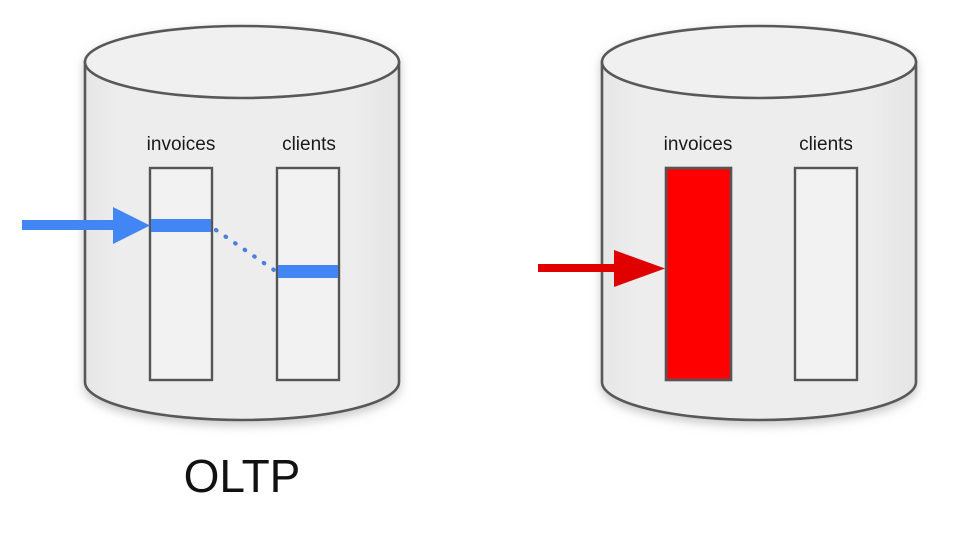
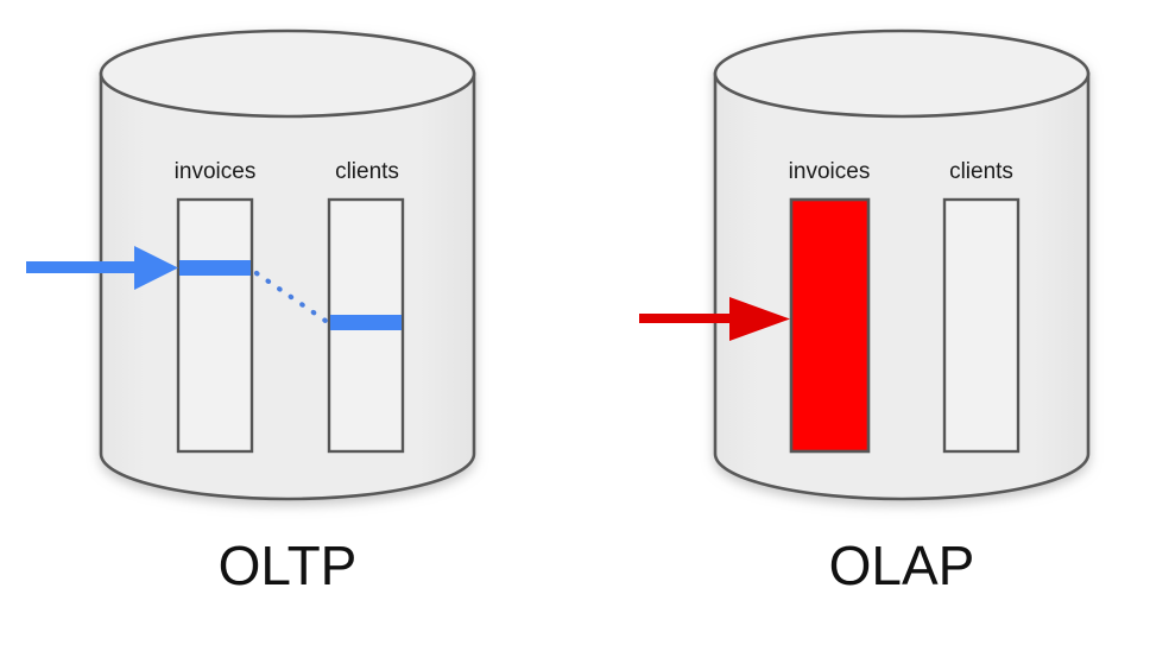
  invoices
  clients
  OLTP
  invoices
  clients
+ OLAP
